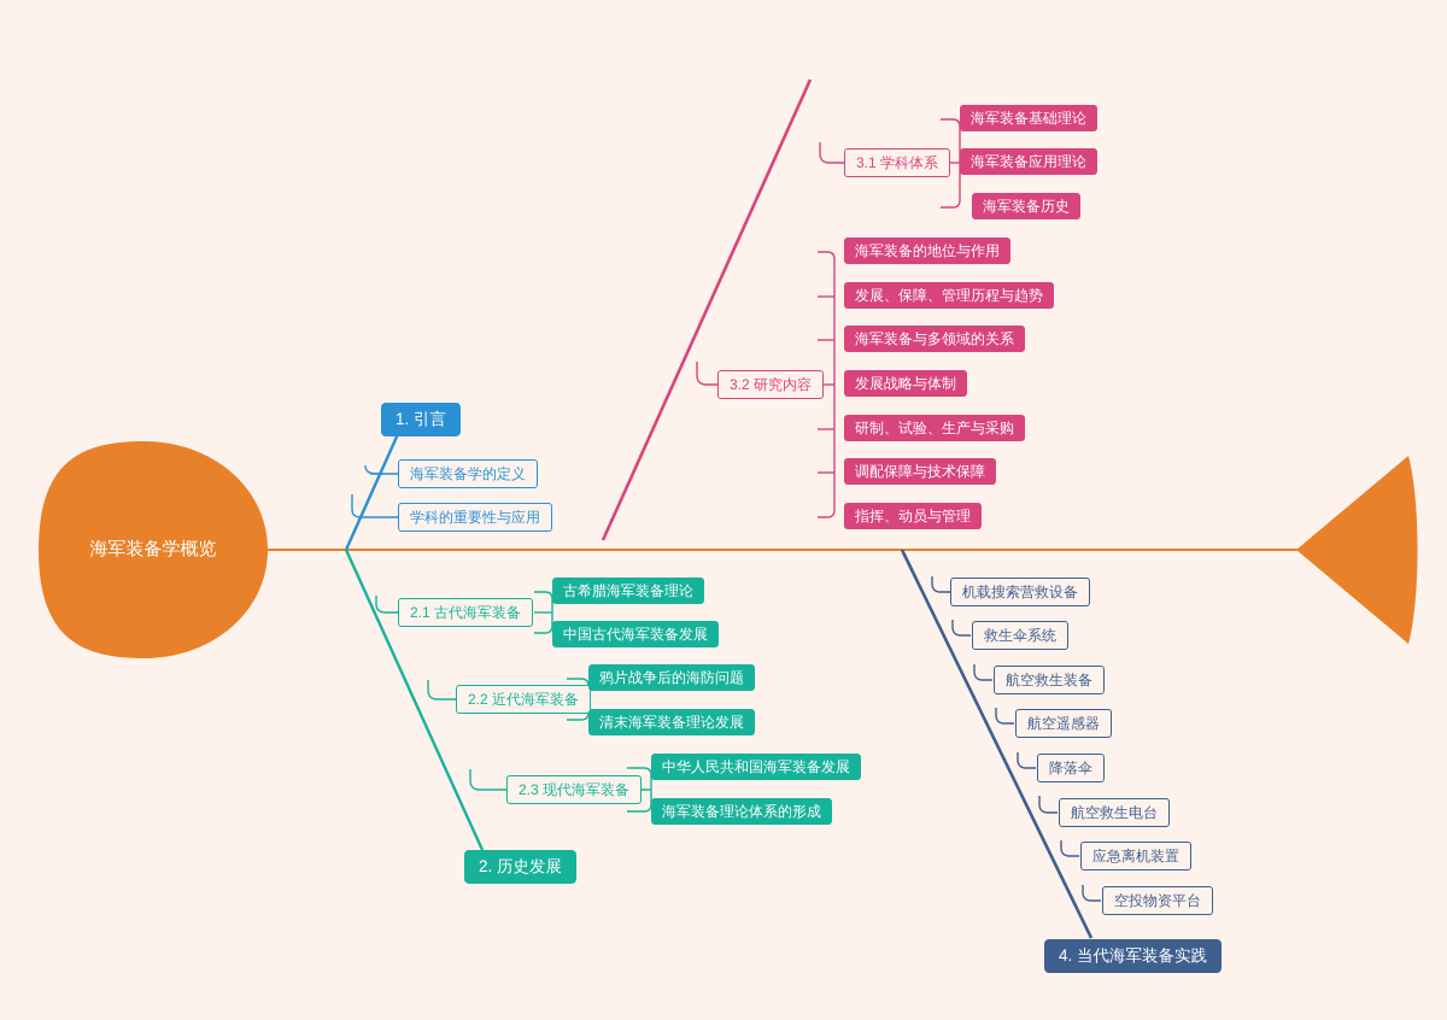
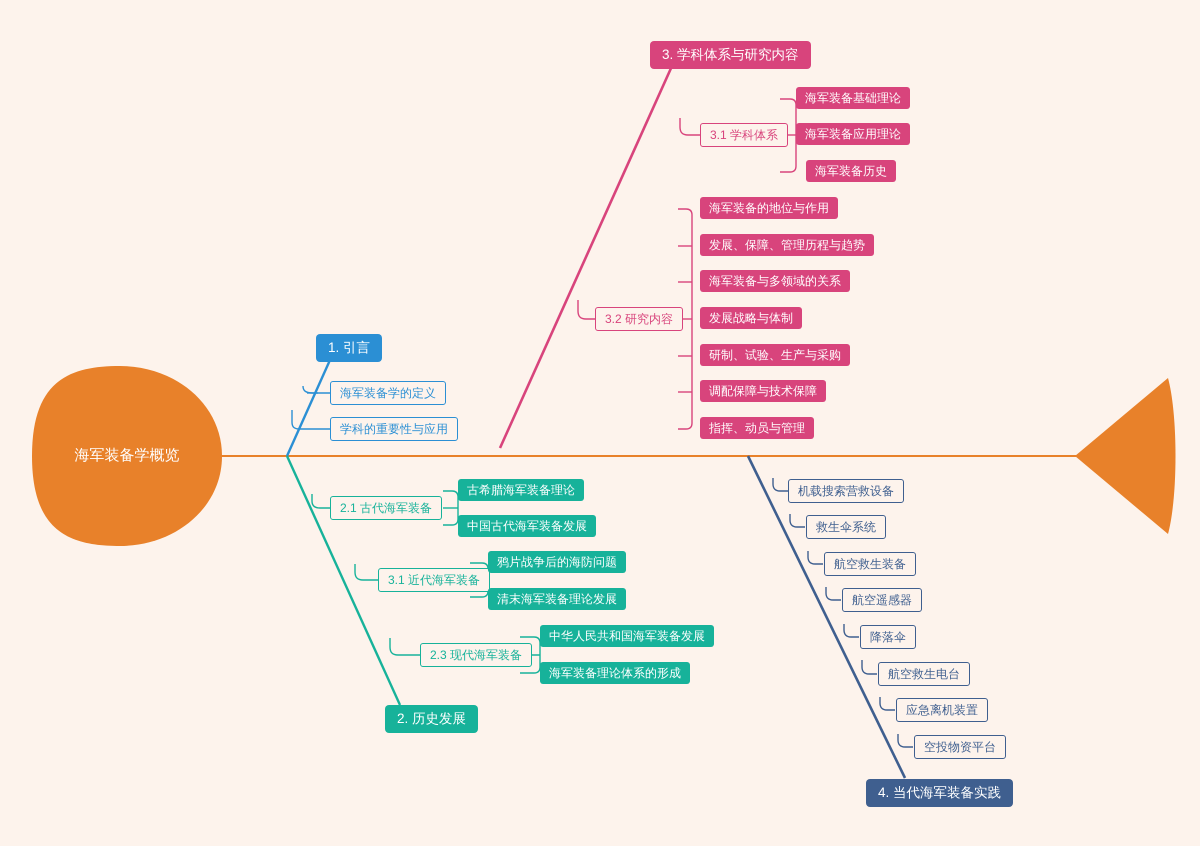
  海军装备学概览
  1. 引言
  海军装备学的定义
  学科的重要性与应用
  2. 历史发展
  2.1 古代海军装备
  古希腊海军装备理论
  中国古代海军装备发展
- 2.2 近代海军装备
+ 3.1 近代海军装备
  鸦片战争后的海防问题
  清末海军装备理论发展
  2.3 现代海军装备
  中华人民共和国海军装备发展
  海军装备理论体系的形成
+ 3. 学科体系与研究内容
  3.1 学科体系
  海军装备基础理论
  海军装备应用理论
  海军装备历史
  3.2 研究内容
  海军装备的地位与作用
  发展、保障、管理历程与趋势
  海军装备与多领域的关系
  发展战略与体制
  研制、试验、生产与采购
  调配保障与技术保障
  指挥、动员与管理
  4. 当代海军装备实践
  机载搜索营救设备
  救生伞系统
  航空救生装备
  航空遥感器
  降落伞
  航空救生电台
  应急离机装置
  空投物资平台
